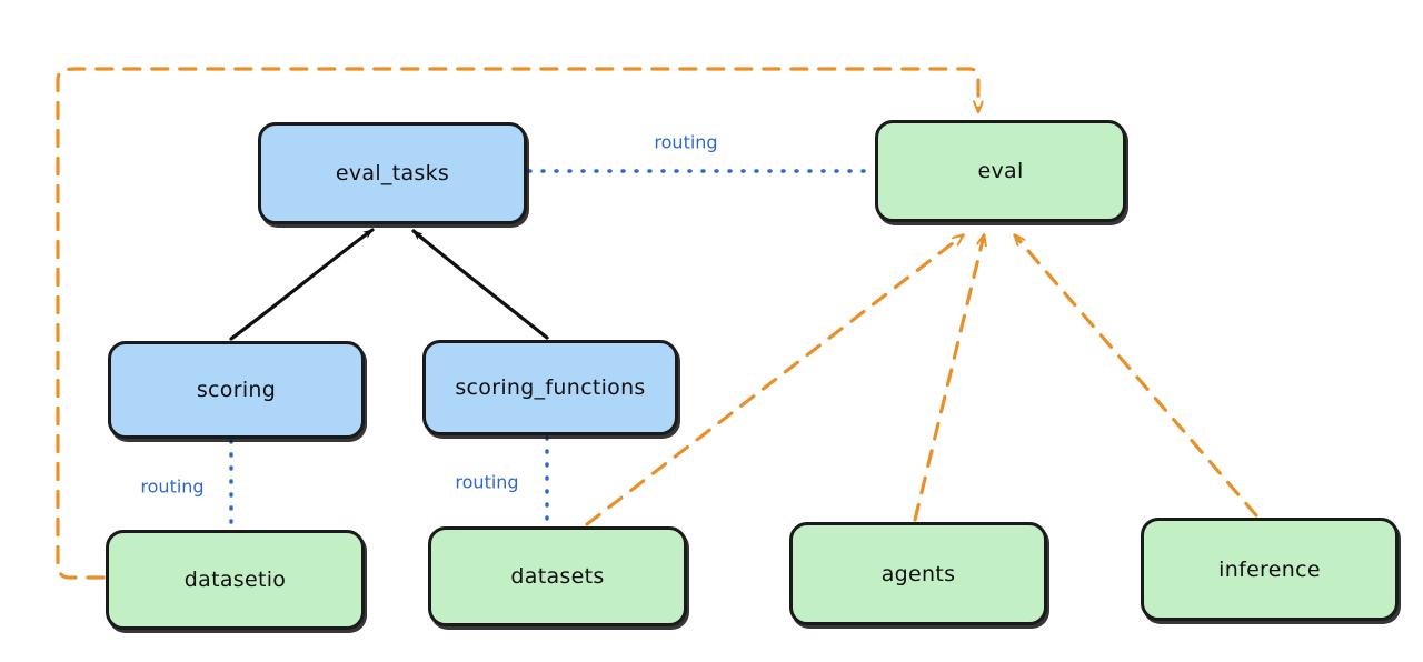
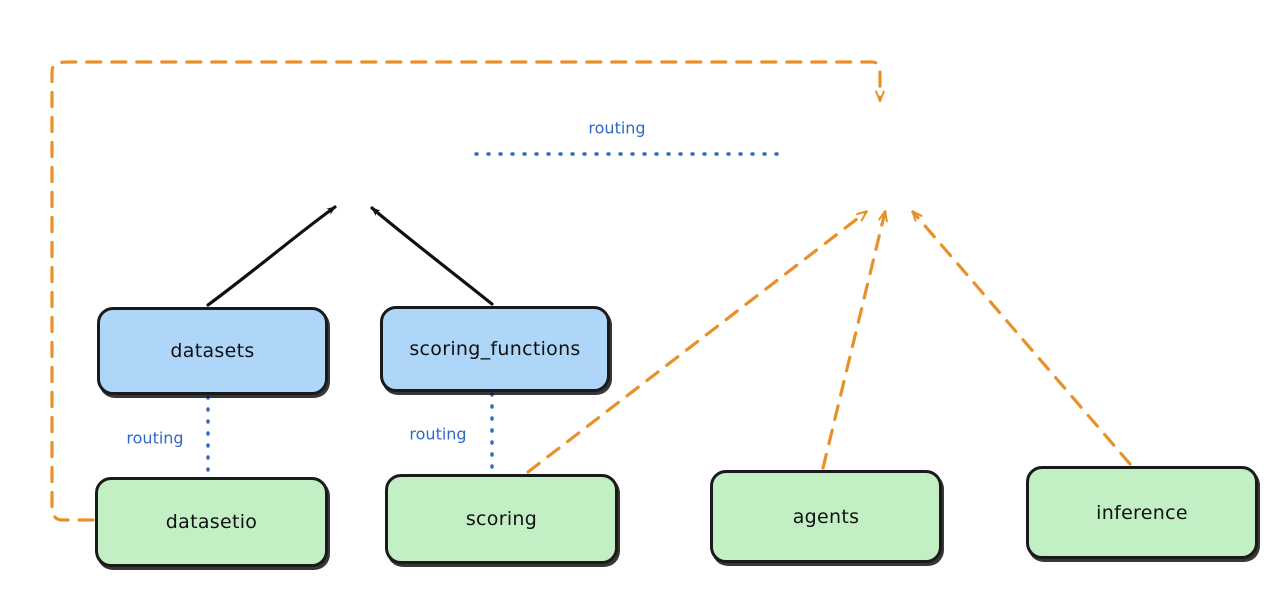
- eval_tasks
- eval
- scoring
+ datasets
  scoring_functions
  datasetio
- datasets
+ scoring
  agents
  inference
  routing
  routing
  routing
